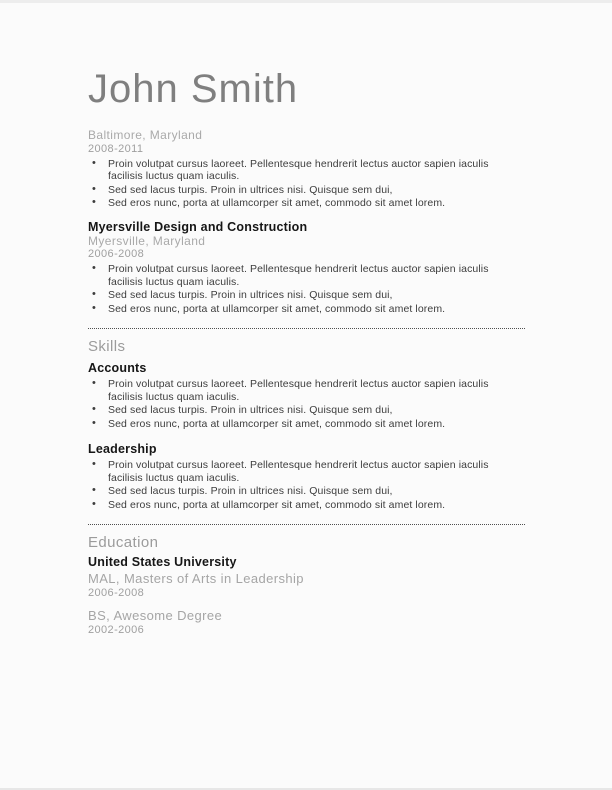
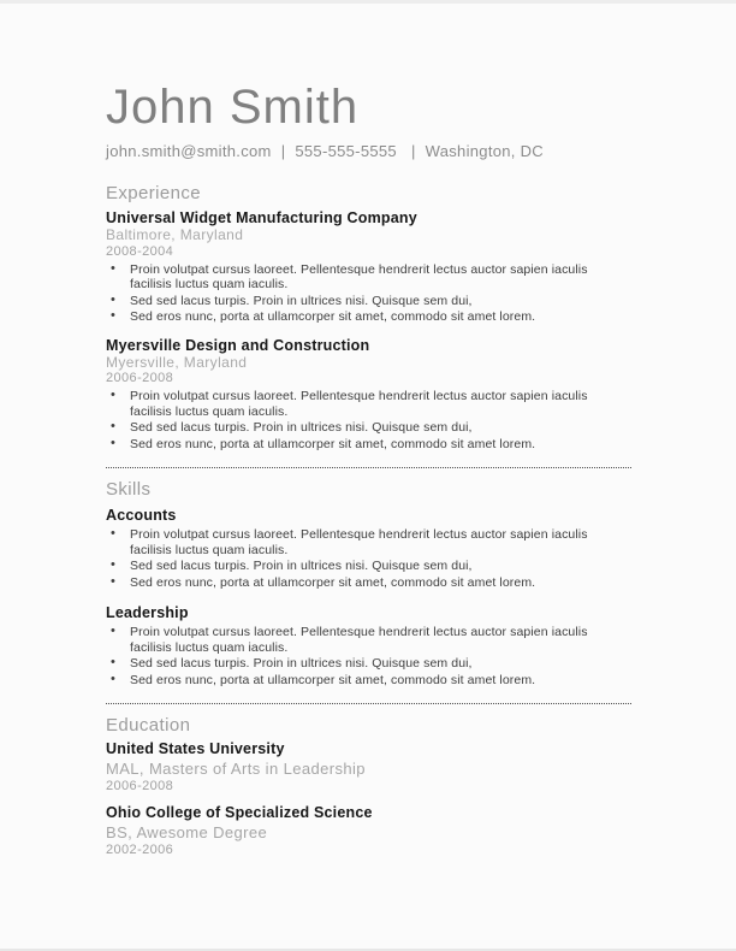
  John Smith
+ john.smith@smith.com | 555-555-5555 | Washington, DC
+ Experience
+ Universal Widget Manufacturing Company
  Baltimore, Maryland
- 2008-2011
+ 2008-2004
  Proin volutpat cursus laoreet. Pellentesque hendrerit lectus auctor sapien iaculis facilisis luctus quam iaculis.
  Sed sed lacus turpis. Proin in ultrices nisi. Quisque sem dui,
  Sed eros nunc, porta at ullamcorper sit amet, commodo sit amet lorem.
  Myersville Design and Construction
  Myersville, Maryland
  2006-2008
  Proin volutpat cursus laoreet. Pellentesque hendrerit lectus auctor sapien iaculis facilisis luctus quam iaculis.
  Sed sed lacus turpis. Proin in ultrices nisi. Quisque sem dui,
  Sed eros nunc, porta at ullamcorper sit amet, commodo sit amet lorem.
  Skills
  Accounts
  Proin volutpat cursus laoreet. Pellentesque hendrerit lectus auctor sapien iaculis facilisis luctus quam iaculis.
  Sed sed lacus turpis. Proin in ultrices nisi. Quisque sem dui,
  Sed eros nunc, porta at ullamcorper sit amet, commodo sit amet lorem.
  Leadership
  Proin volutpat cursus laoreet. Pellentesque hendrerit lectus auctor sapien iaculis facilisis luctus quam iaculis.
  Sed sed lacus turpis. Proin in ultrices nisi. Quisque sem dui,
  Sed eros nunc, porta at ullamcorper sit amet, commodo sit amet lorem.
  Education
  United States University
  MAL, Masters of Arts in Leadership
  2006-2008
+ Ohio College of Specialized Science
  BS, Awesome Degree
  2002-2006
